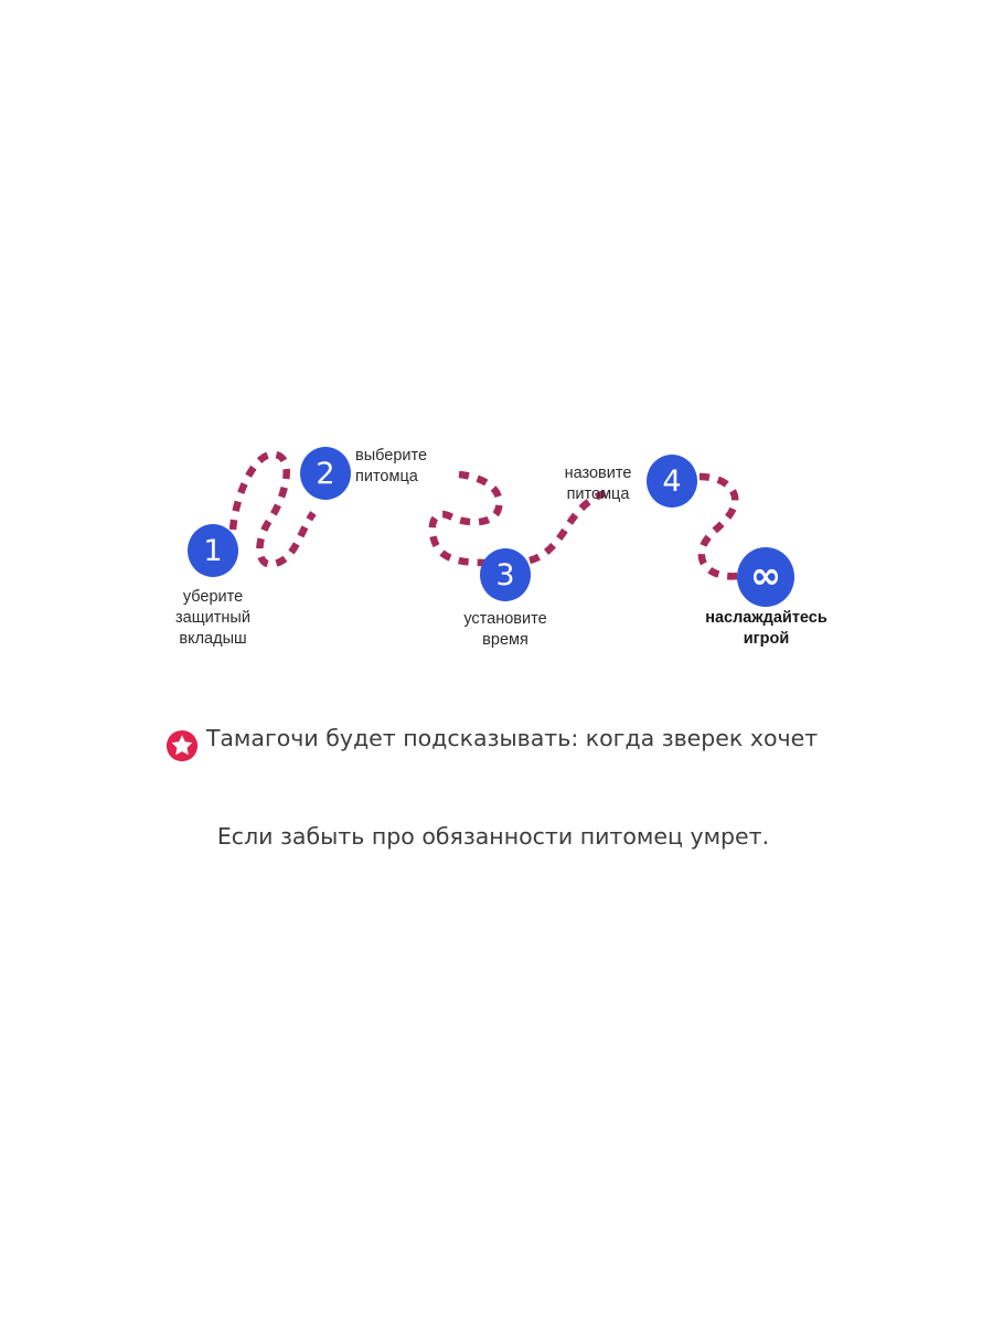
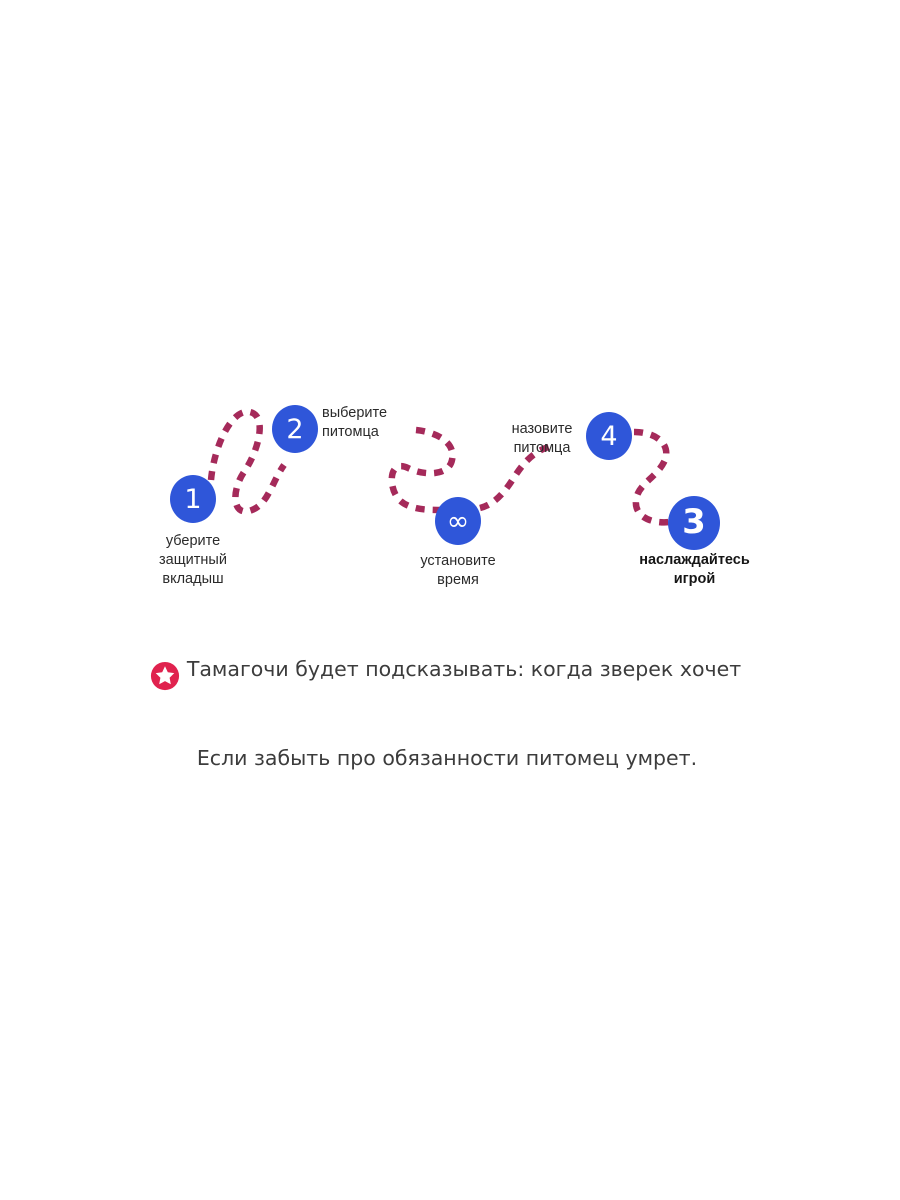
  1
  2
- 3
+ ∞
  4
- ∞
+ 3
  уберите
  защитный
  вкладыш
  выберите
  питомца
  установите
  время
  назовите
  питомца
  наслаждайтесь
  игрой
  Тамагочи будет подсказывать: когда зверек хочет
  Если забыть про обязанности питомец умрет.
